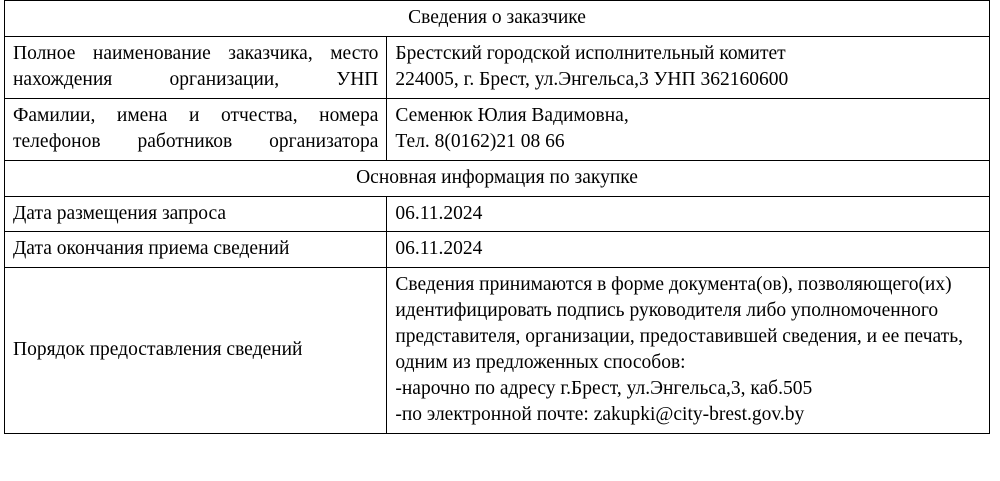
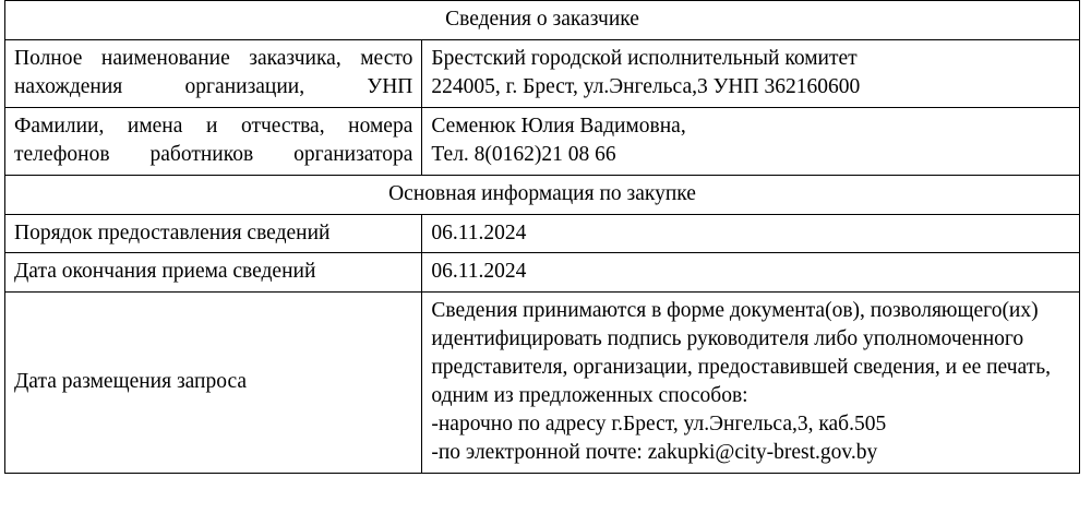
  Сведения о заказчике
  Полное наименование заказчика, место нахождения организации, УНП	Брестский городской исполнительный комитет 224005, г. Брест, ул.Энгельса,3 УНП 362160600
  Фамилии, имена и отчества, номера телефонов работников организатора	Семенюк Юлия Вадимовна, Тел. 8(0162)21 08 66
  Основная информация по закупке
- Дата размещения запроса	06.11.2024
+ Порядок предоставления сведений	06.11.2024
  Дата окончания приема сведений	06.11.2024
- Порядок предоставления сведений	Сведения принимаются в форме документа(ов), позволяющего(их) идентифицировать подпись руководителя либо уполномоченного представителя, организации, предоставившей сведения, и ее печать, одним из предложенных способов: -нарочно по адресу г.Брест, ул.Энгельса,3, каб.505 -по электронной почте: zakupki@city-brest.gov.by
+ Дата размещения запроса	Сведения принимаются в форме документа(ов), позволяющего(их) идентифицировать подпись руководителя либо уполномоченного представителя, организации, предоставившей сведения, и ее печать, одним из предложенных способов: -нарочно по адресу г.Брест, ул.Энгельса,3, каб.505 -по электронной почте: zakupki@city-brest.gov.by
